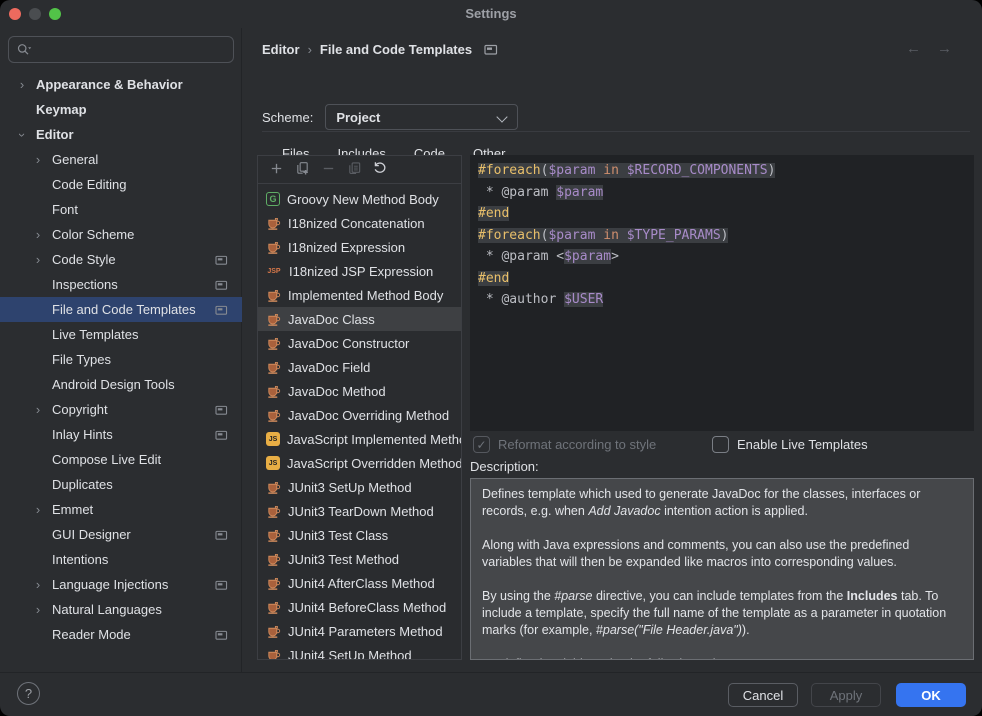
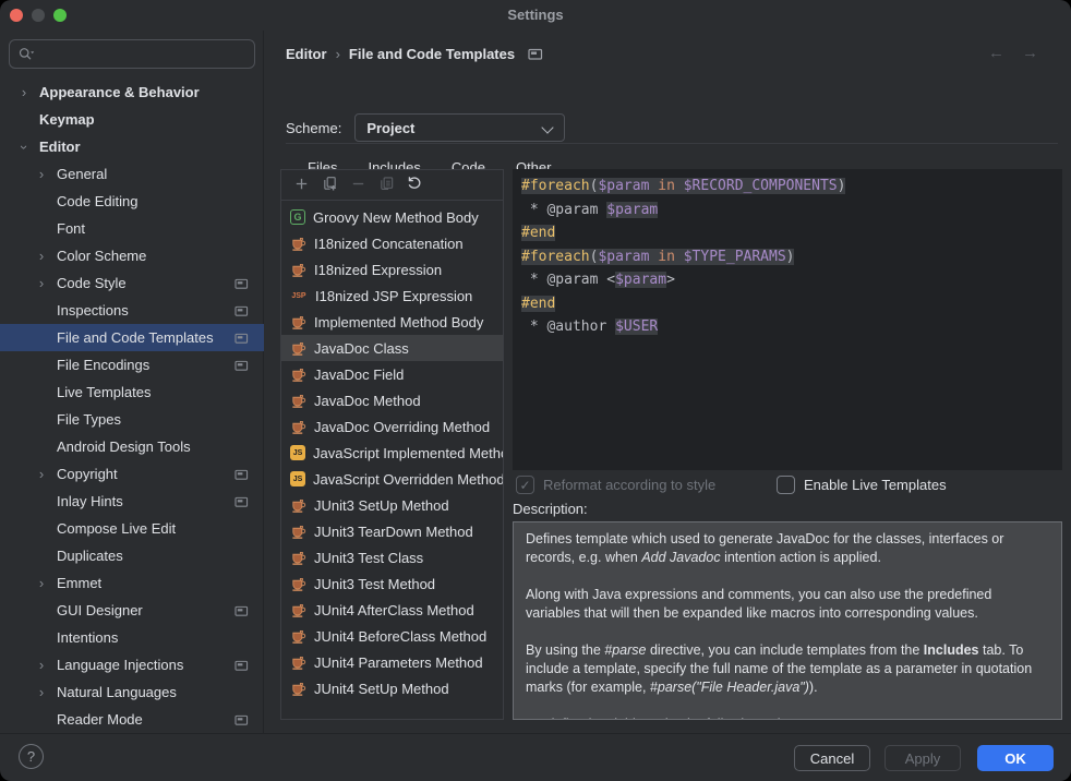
  Settings
  ›
  Appearance & Behavior
  Keymap
  Editor
  ›
  General
  Code Editing
  Font
  ›
  Color Scheme
  ›
  Code Style
  Inspections
  File and Code Templates
+ File Encodings
  Live Templates
  File Types
  Android Design Tools
  ›
  Copyright
  Inlay Hints
  Compose Live Edit
  Duplicates
  ›
  Emmet
  GUI Designer
  Intentions
  ›
  Language Injections
  ›
  Natural Languages
  Reader Mode
  Editor
  ›
  File and Code Templates
  ←
  →
  Scheme:
  Project
  Files
  Includes
  Code
  Other
  G
  Groovy New Method Body
  I18nized Concatenation
  I18nized Expression
  I18nized JSP Expression
  Implemented Method Body
  JavaDoc Class
- JavaDoc Constructor
  JavaDoc Field
  JavaDoc Method
  JavaDoc Overriding Method
  JavaScript Implemented Meth
  JavaScript Overridden Method
  JUnit3 SetUp Method
  JUnit3 TearDown Method
  JUnit3 Test Class
  JUnit3 Test Method
  JUnit4 AfterClass Method
  JUnit4 BeforeClass Method
  JUnit4 Parameters Method
  JUnit4 SetUp Method
  #foreach($param in $RECORD_COMPONENTS)
  * @param $param
  #end
  #foreach($param in $TYPE_PARAMS)
  * @param <$param>
  #end
  * @author $USER
  ✓
  Reformat according to style
  Enable Live Templates
  Description:
  Defines template which used to generate JavaDoc for the classes, interfaces or records, e.g. when Add Javadoc intention action is applied.
  Along with Java expressions and comments, you can also use the predefined variables that will then be expanded like macros into corresponding values.
  By using the #parse directive, you can include templates from the Includes tab. To include a template, specify the full name of the template as a parameter in quotation marks (for example, #parse("File Header.java")).
  ?
  Cancel
  Apply
  OK
